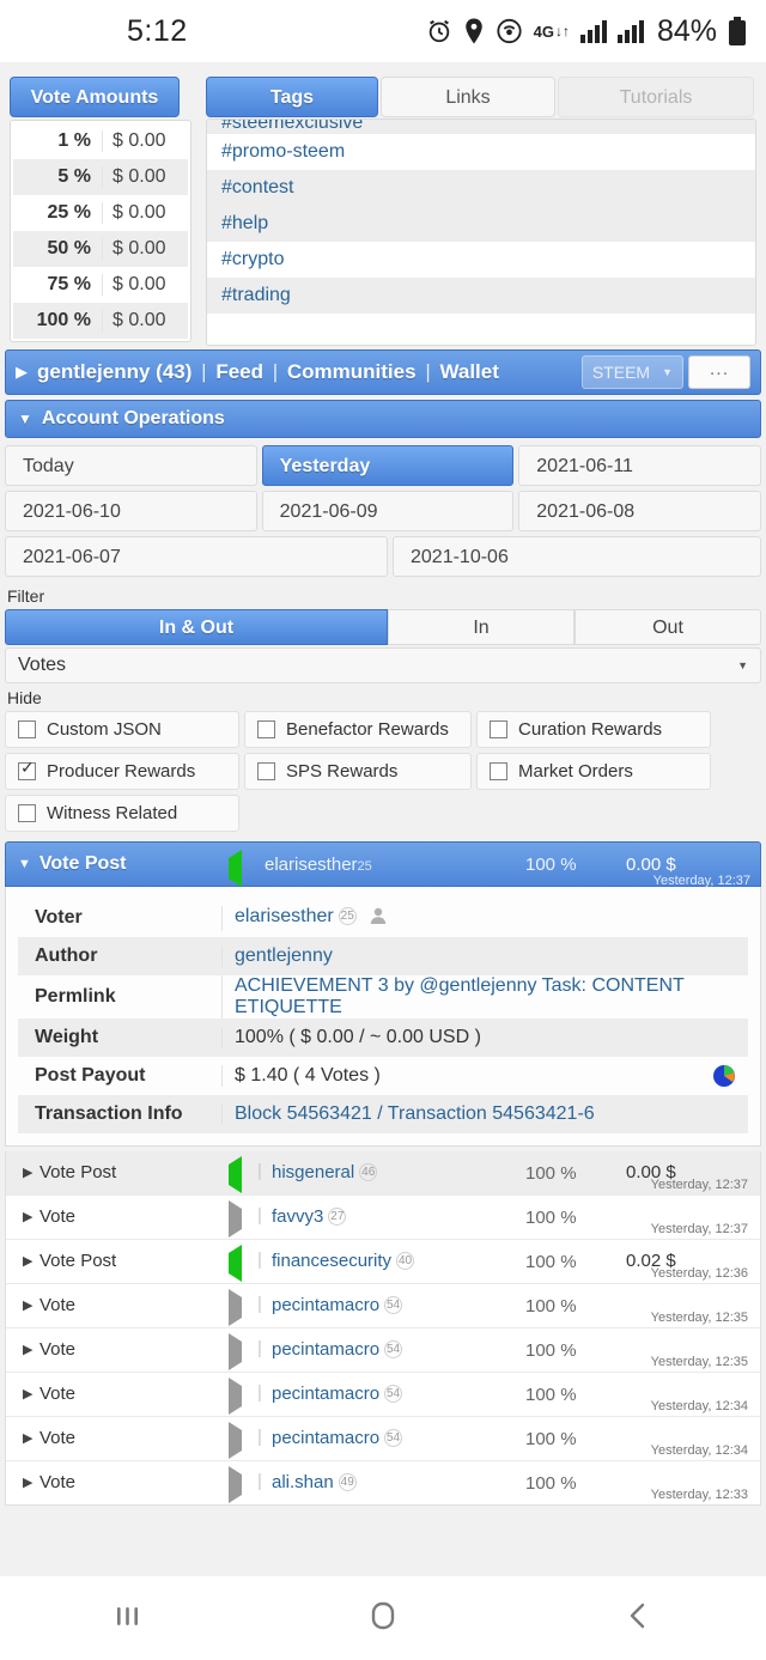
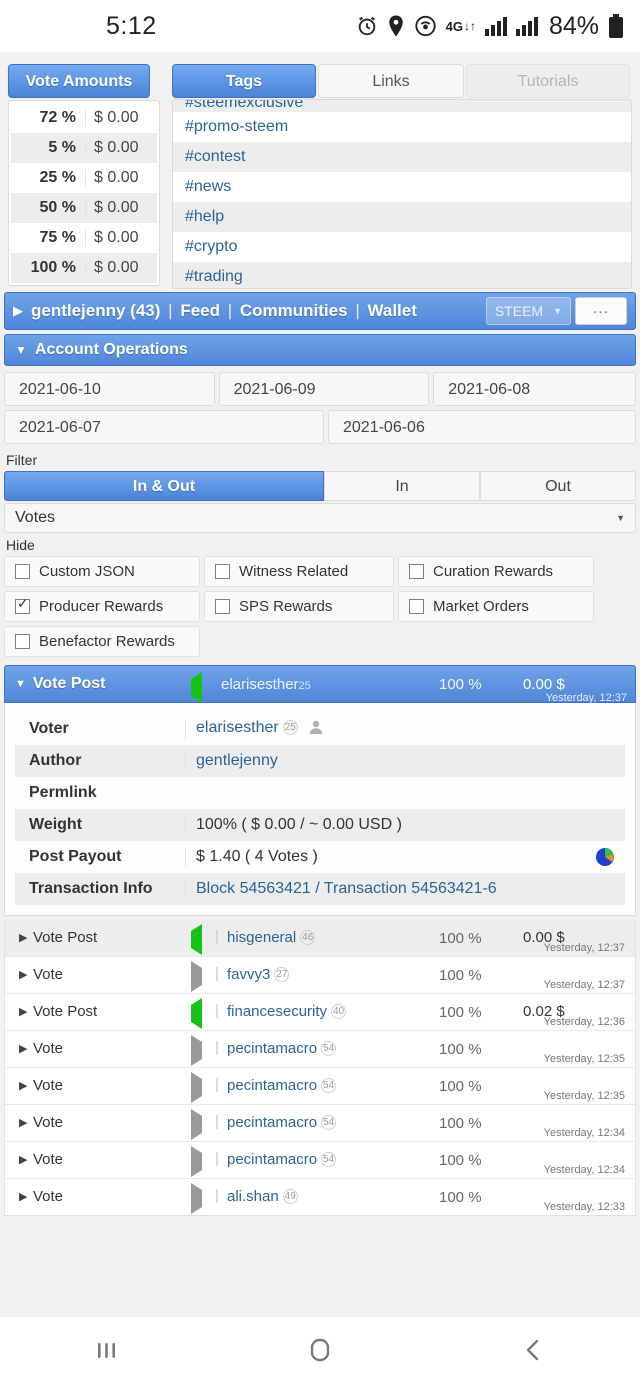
  5:12
  4G
  ↓↑
  84%
  Vote Amounts
- 1 %
+ 72 %
  $ 0.00
  5 %
  $ 0.00
  25 %
  $ 0.00
  50 %
  $ 0.00
  75 %
  $ 0.00
  100 %
  $ 0.00
  Tags
  Links
  Tutorials
  #steemexclusive
  #promo-steem
  #contest
+ #news
  #help
  #crypto
  #trading
  ▶
  gentlejenny (43) | Feed | Communities | Wallet
  STEEM
  ▼
  ...
  ▼
  Account Operations
- Today
- Yesterday
- 2021-06-11
  2021-06-10
  2021-06-09
  2021-06-08
  2021-06-07
- 2021-10-06
+ 2021-06-06
  Filter
  In & Out
  In
  Out
  Votes
  ▼
  Hide
  Custom JSON
- Benefactor Rewards
+ Witness Related
  Curation Rewards
  Producer Rewards
  SPS Rewards
  Market Orders
- Witness Related
+ Benefactor Rewards
  ▼
  Vote Post
  elarisesther25
  100 %
  0.00 $
  Yesterday, 12:37
  Voter
  elarisesther 25
  Author
  gentlejenny
  Permlink
- ACHIEVEMENT 3 by @gentlejenny Task: CONTENT ETIQUETTE
  Weight
  100% ( $ 0.00 / ~ 0.00 USD )
  Post Payout
  $ 1.40 ( 4 Votes )
  Transaction Info
  Block 54563421 / Transaction 54563421-6
  ▶
  Vote Post
  |
  hisgeneral 46
  100 %
  0.00 $
  Yesterday, 12:37
  ▶
  Vote
  |
  favvy3 27
  100 %
  Yesterday, 12:37
  ▶
  Vote Post
  |
  financesecurity 40
  100 %
  0.02 $
  Yesterday, 12:36
  ▶
  Vote
  |
  pecintamacro 54
  100 %
  Yesterday, 12:35
  ▶
  Vote
  |
  pecintamacro 54
  100 %
  Yesterday, 12:35
  ▶
  Vote
  |
  pecintamacro 54
  100 %
  Yesterday, 12:34
  ▶
  Vote
  |
  pecintamacro 54
  100 %
  Yesterday, 12:34
  ▶
  Vote
  |
  ali.shan 49
  100 %
  Yesterday, 12:33
